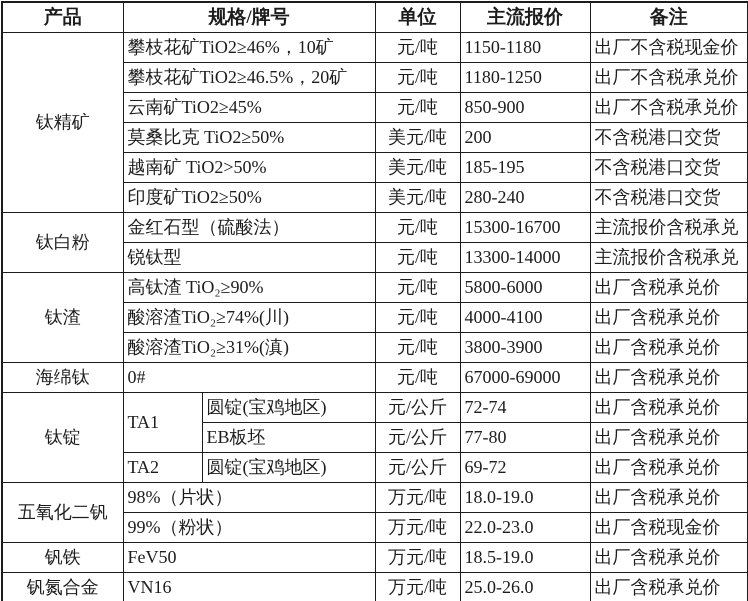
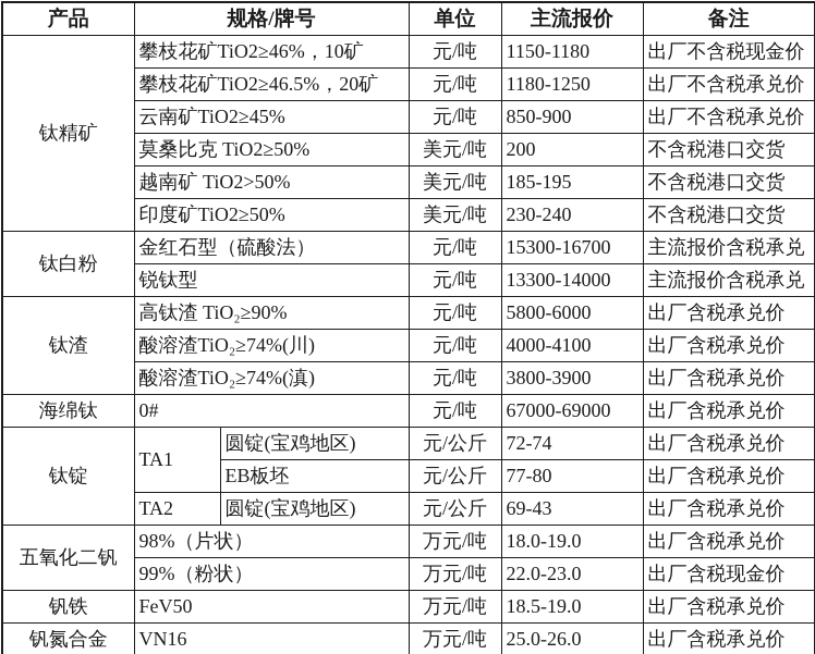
  产品	规格/牌号	单位	主流报价	备注
  钛精矿	攀枝花矿TiO2≥46%，10矿	元/吨	1150-1180	出厂不含税现金价
  攀枝花矿TiO2≥46.5%，20矿	元/吨	1180-1250	出厂不含税承兑价
  云南矿TiO2≥45%	元/吨	850-900	出厂不含税承兑价
  莫桑比克 TiO2≥50%	美元/吨	200	不含税港口交货
  越南矿 TiO2>50%	美元/吨	185-195	不含税港口交货
- 印度矿TiO2≥50%	美元/吨	280-240	不含税港口交货
+ 印度矿TiO2≥50%	美元/吨	230-240	不含税港口交货
  钛白粉	金红石型（硫酸法）	元/吨	15300-16700	主流报价含税承兑
  锐钛型	元/吨	13300-14000	主流报价含税承兑
  钛渣	高钛渣 TiO₂≥90%	元/吨	5800-6000	出厂含税承兑价
  酸溶渣TiO₂≥74%(川)	元/吨	4000-4100	出厂含税承兑价
- 酸溶渣TiO₂≥31%(滇)	元/吨	3800-3900	出厂含税承兑价
+ 酸溶渣TiO₂≥74%(滇)	元/吨	3800-3900	出厂含税承兑价
  海绵钛	0#	元/吨	67000-69000	出厂含税承兑价
  钛锭	TA1	圆锭(宝鸡地区)	元/公斤	72-74	出厂含税承兑价
  EB板坯	元/公斤	77-80	出厂含税承兑价
- TA2	圆锭(宝鸡地区)	元/公斤	69-72	出厂含税承兑价
+ TA2	圆锭(宝鸡地区)	元/公斤	69-43	出厂含税承兑价
  五氧化二钒	98%（片状）	万元/吨	18.0-19.0	出厂含税承兑价
  99%（粉状）	万元/吨	22.0-23.0	出厂含税现金价
  钒铁	FeV50	万元/吨	18.5-19.0	出厂含税承兑价
  钒氮合金	VN16	万元/吨	25.0-26.0	出厂含税承兑价
